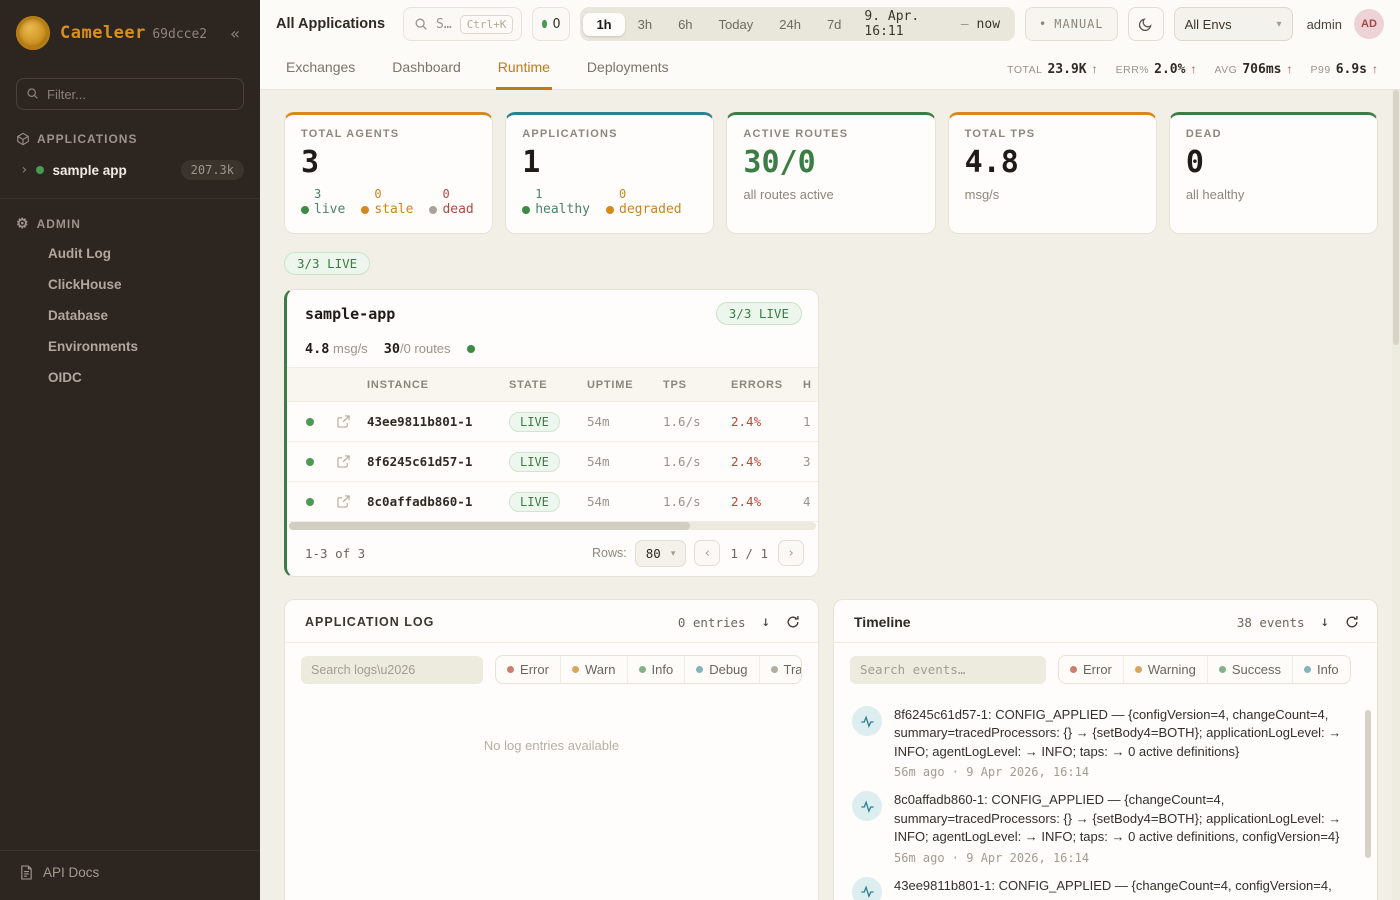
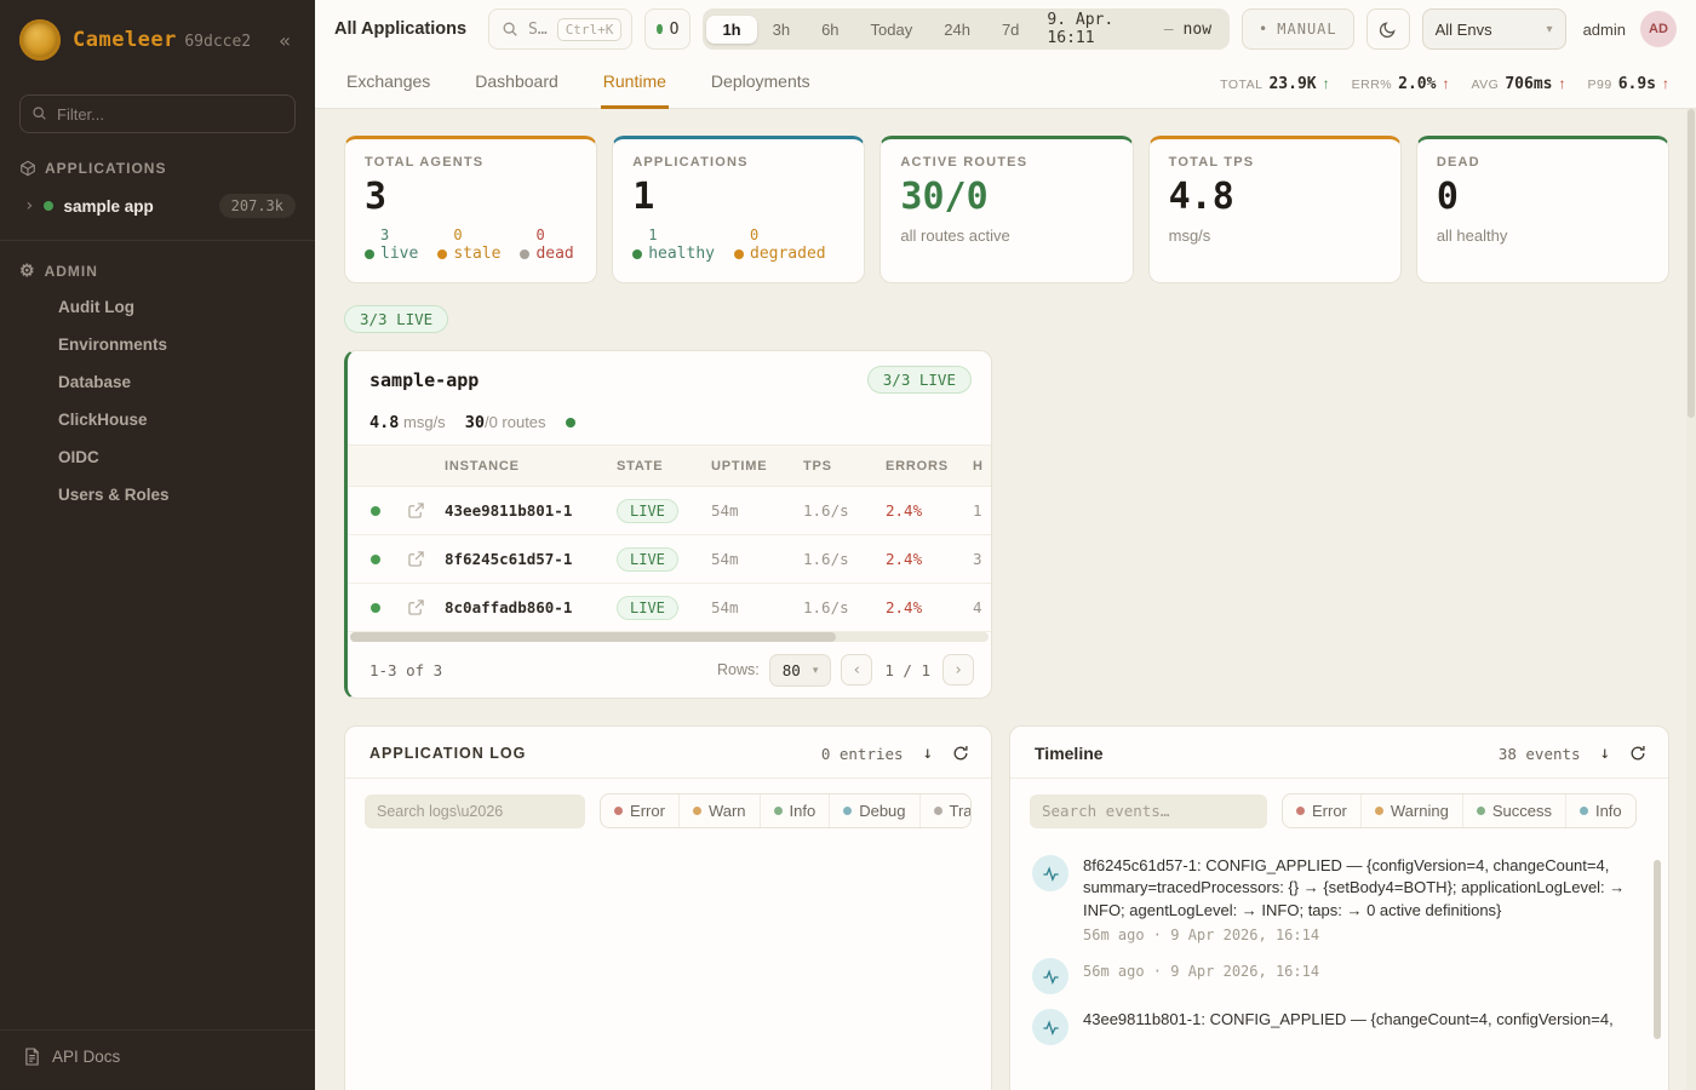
  Cameleer 69dcce2
  «
  Filter...
  APPLICATIONS
  ›
  sample app
  207.3k
  ⚙
  ADMIN
  Audit Log
- ClickHouse
+ Environments
  Database
- Environments
+ ClickHouse
  OIDC
+ Users & Roles
  API Docs
  All Applications
  S…
  Ctrl+K
  O
  1h
  3h
  6h
  Today
  24h
  7d
  9. Apr. 16:11
  –
  now
  •
  MANUAL
  All Envs
  ▾
  admin
  AD
  Exchanges
  Dashboard
  Runtime
  Deployments
  TOTAL
  23.9K
  ↑
  ERR%
  2.0%
  ↑
  AVG
  706ms
  ↑
  P99
  6.9s
  ↑
  TOTAL AGENTS
  3
  3
  live
  0
  stale
  0
  dead
  APPLICATIONS
  1
  1
  healthy
  0
  degraded
  ACTIVE ROUTES
  30/0
  all routes active
  TOTAL TPS
  4.8
  msg/s
  DEAD
  0
  all healthy
  3/3 LIVE
  sample-app
  3/3 LIVE
  4.8 msg/s
  30/0 routes
  INSTANCE
  STATE
  UPTIME
  TPS
  ERRORS
  H
  43ee9811b801-1
  LIVE
  54m
  1.6/s
  2.4%
  1
  8f6245c61d57-1
  LIVE
  54m
  1.6/s
  2.4%
  3
  8c0affadb860-1
  LIVE
  54m
  1.6/s
  2.4%
  4
  1-3 of 3
  Rows:
  80
  ▾
  ‹
  1 / 1
  ›
  APPLICATION LOG
  0 entries
  ↓
  Search logs\u2026
  Error
  Warn
  Info
  Debug
- No log entries available
  Timeline
  38 events
  ↓
  Search events…
  Error
  Warning
  Success
  Info
  8f6245c61d57-1: CONFIG_APPLIED — {configVersion=4, changeCount=4, summary=tracedProcessors: {} → {setBody4=BOTH}; applicationLogLevel: → INFO; agentLogLevel: → INFO; taps: → 0 active definitions}
  56m ago · 9 Apr 2026, 16:14
- 8c0affadb860-1: CONFIG_APPLIED — {changeCount=4, summary=tracedProcessors: {} → {setBody4=BOTH}; applicationLogLevel: → INFO; agentLogLevel: → INFO; taps: → 0 active definitions, configVersion=4}
  56m ago · 9 Apr 2026, 16:14
  43ee9811b801-1: CONFIG_APPLIED — {changeCount=4, configVersion=4,
